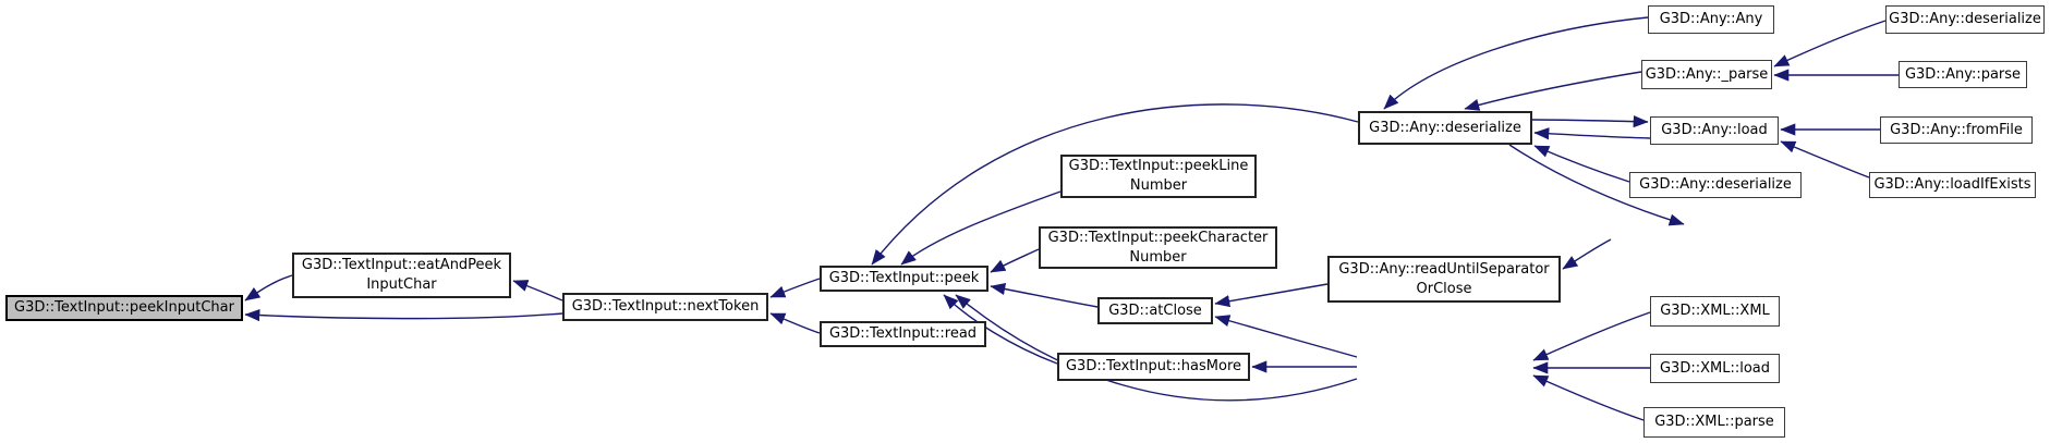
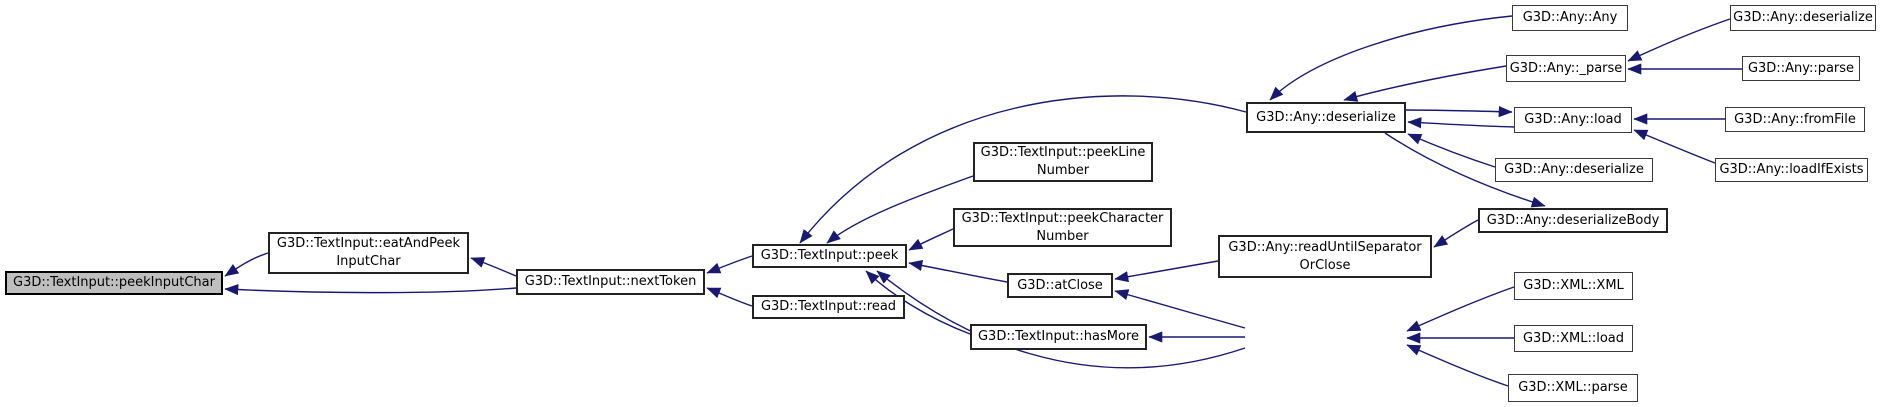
  G3D::TextInput::peekInputChar
  G3D::TextInput::eatAndPeek
  InputChar
  G3D::TextInput::nextToken
  G3D::TextInput::peek
  G3D::TextInput::read
  G3D::TextInput::peekLine
  Number
  G3D::TextInput::peekCharacter
  Number
  G3D::atClose
  G3D::TextInput::hasMore
  G3D::Any::readUntilSeparator
  OrClose
  G3D::Any::deserialize
  G3D::Any::Any
  G3D::Any::_parse
  G3D::Any::load
  G3D::Any::deserialize
+ G3D::Any::deserializeBody
  G3D::XML::XML
  G3D::XML::load
  G3D::XML::parse
  G3D::Any::deserialize
  G3D::Any::parse
  G3D::Any::fromFile
  G3D::Any::loadIfExists
